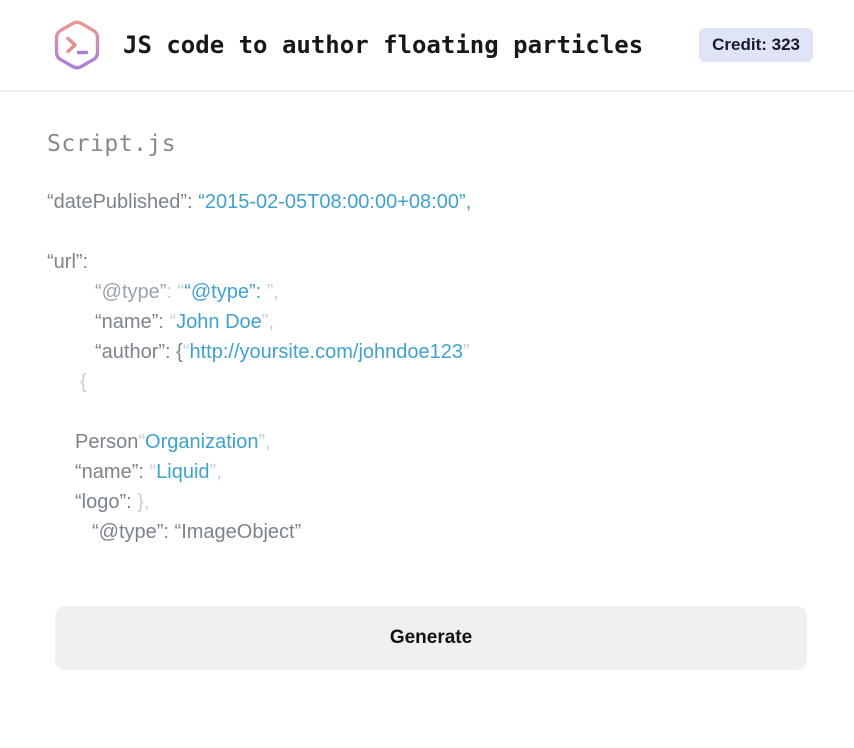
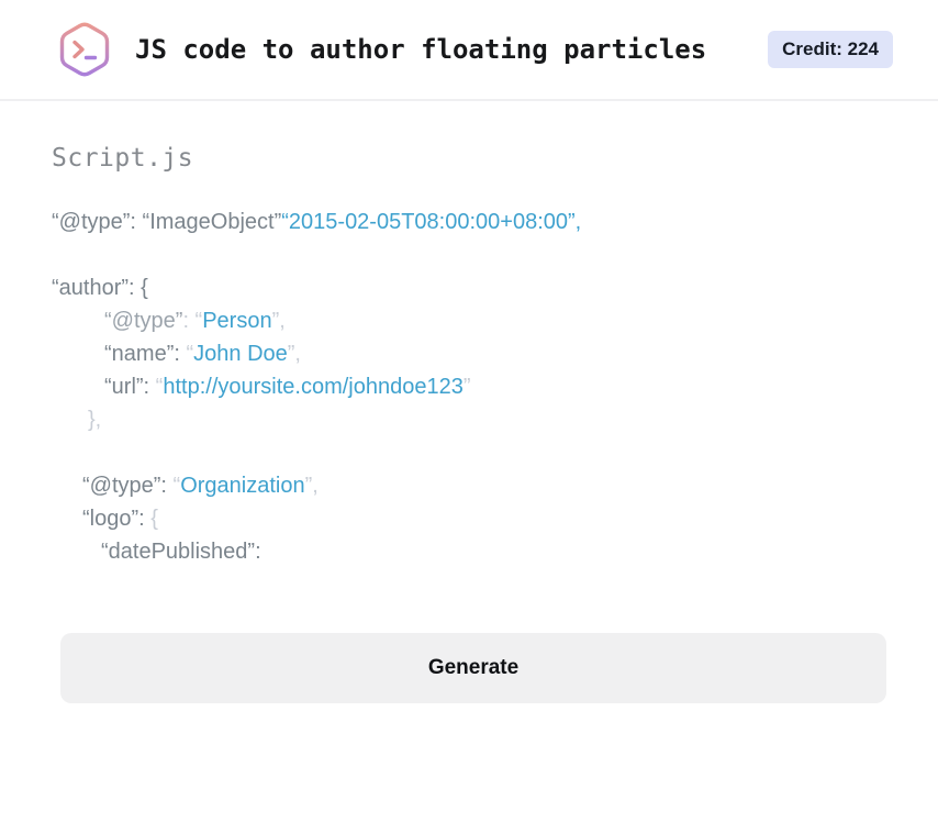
  JS code to author floating particles
- Credit: 323
+ Credit: 224
  Script.js
- “datePublished”: “2015-02-05T08:00:00+08:00”,
+ “@type”: “ImageObject”“2015-02-05T08:00:00+08:00”,
- “url”:
+ “author”: {
- “@type”: ““@type”: ”,
+ “@type”: “Person”,
  “name”: “John Doe”,
- “author”: {“http://yoursite.com/johndoe123”
+ “url”: “http://yoursite.com/johndoe123”
- {
+ },
- Person“Organization”,
+ “@type”: “Organization”,
- “name”: “Liquid”,
- “logo”: },
+ “logo”: {
- “@type”: “ImageObject”
+ “datePublished”:
  Generate
